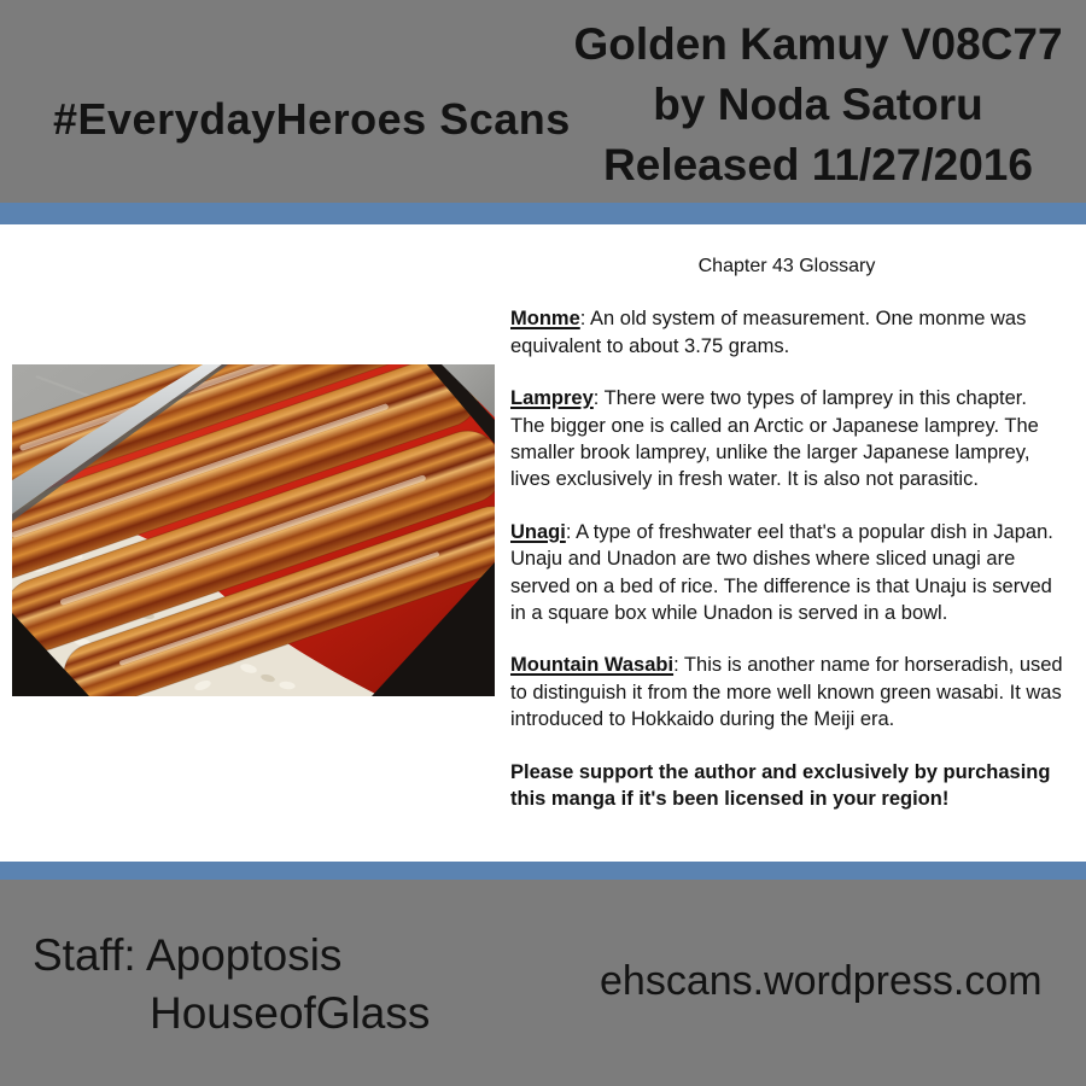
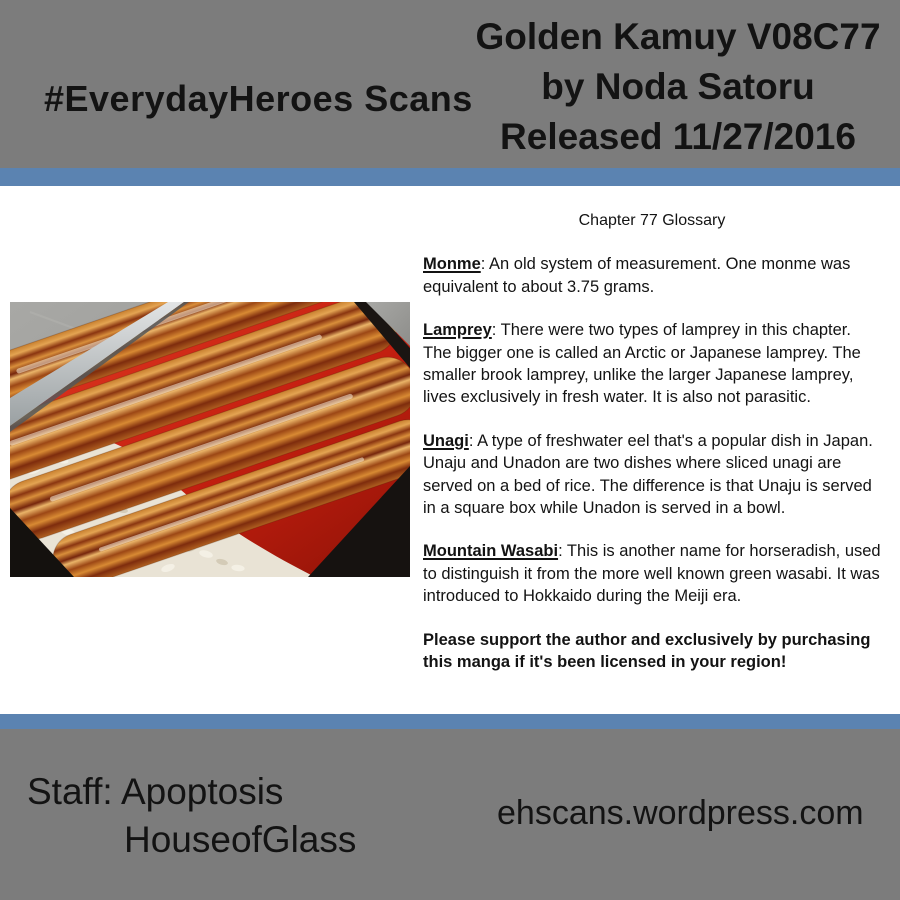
  #EverydayHeroes Scans
  Golden Kamuy V08C77
  by Noda Satoru
  Released 11/27/2016
- Chapter 43 Glossary
+ Chapter 77 Glossary
  Monme: An old system of measurement. One monme was equivalent to about 3.75 grams.
  Lamprey: There were two types of lamprey in this chapter. The bigger one is called an Arctic or Japanese lamprey. The smaller brook lamprey, unlike the larger Japanese lamprey, lives exclusively in fresh water. It is also not parasitic.
  Unagi: A type of freshwater eel that's a popular dish in Japan. Unaju and Unadon are two dishes where sliced unagi are served on a bed of rice. The difference is that Unaju is served in a square box while Unadon is served in a bowl.
  Mountain Wasabi: This is another name for horseradish, used to distinguish it from the more well known green wasabi. It was introduced to Hokkaido during the Meiji era.
  Please support the author and exclusively by purchasing this manga if it's been licensed in your region!
  Staff: Apoptosis
  HouseofGlass
  ehscans.wordpress.com
